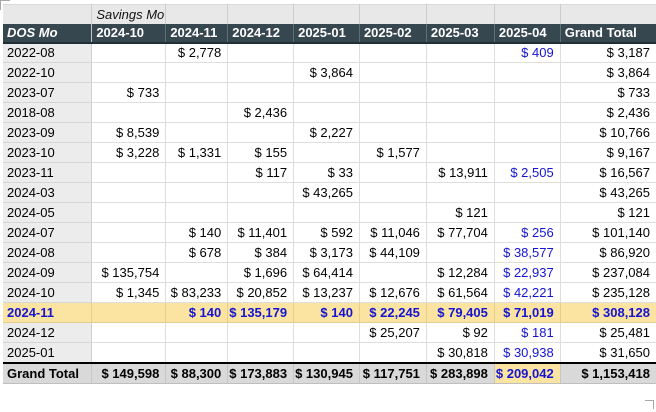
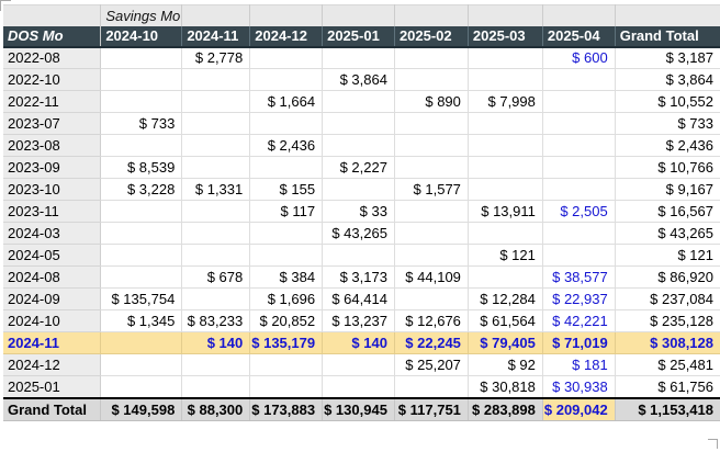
  	Savings Mo
  DOS Mo	2024-10	2024-11	2024-12	2025-01	2025-02	2025-03	2025-04	Grand Total
- 2022-08		$ 2,778					$ 409	$ 3,187
+ 2022-08		$ 2,778					$ 600	$ 3,187
  2022-10				$ 3,864				$ 3,864
+ 2022-11			$ 1,664		$ 890	$ 7,998		$ 10,552
  2023-07	$ 733							$ 733
- 2018-08			$ 2,436					$ 2,436
+ 2023-08			$ 2,436					$ 2,436
  2023-09	$ 8,539			$ 2,227				$ 10,766
  2023-10	$ 3,228	$ 1,331	$ 155		$ 1,577			$ 9,167
  2023-11			$ 117	$ 33		$ 13,911	$ 2,505	$ 16,567
  2024-03				$ 43,265				$ 43,265
  2024-05						$ 121		$ 121
- 2024-07		$ 140	$ 11,401	$ 592	$ 11,046	$ 77,704	$ 256	$ 101,140
  2024-08		$ 678	$ 384	$ 3,173	$ 44,109		$ 38,577	$ 86,920
  2024-09	$ 135,754		$ 1,696	$ 64,414		$ 12,284	$ 22,937	$ 237,084
  2024-10	$ 1,345	$ 83,233	$ 20,852	$ 13,237	$ 12,676	$ 61,564	$ 42,221	$ 235,128
  2024-11		$ 140	$ 135,179	$ 140	$ 22,245	$ 79,405	$ 71,019	$ 308,128
  2024-12					$ 25,207	$ 92	$ 181	$ 25,481
- 2025-01						$ 30,818	$ 30,938	$ 31,650
+ 2025-01						$ 30,818	$ 30,938	$ 61,756
  Grand Total	$ 149,598	$ 88,300	$ 173,883	$ 130,945	$ 117,751	$ 283,898	$ 209,042	$ 1,153,418
